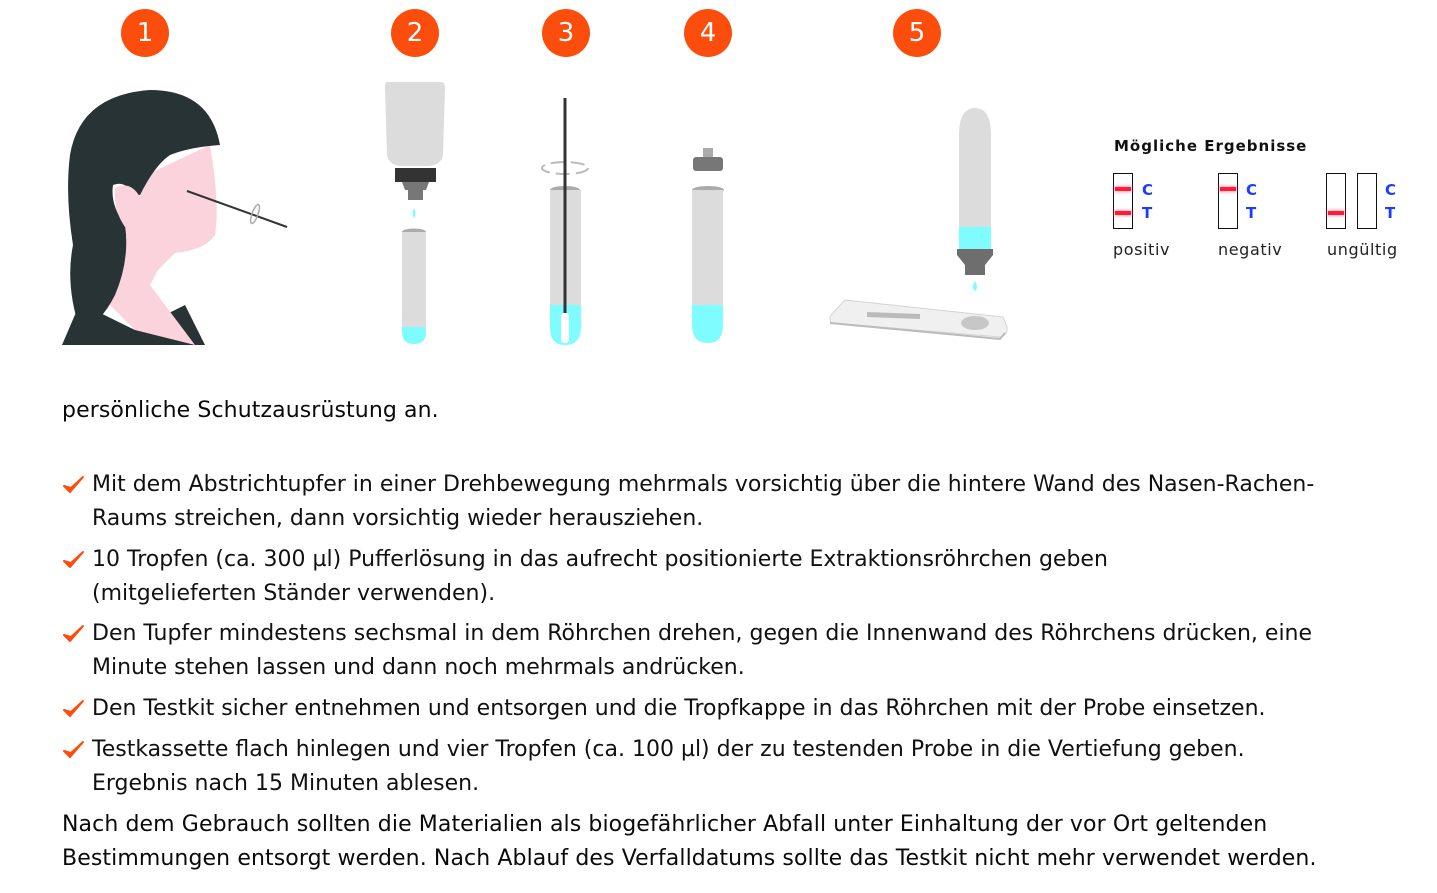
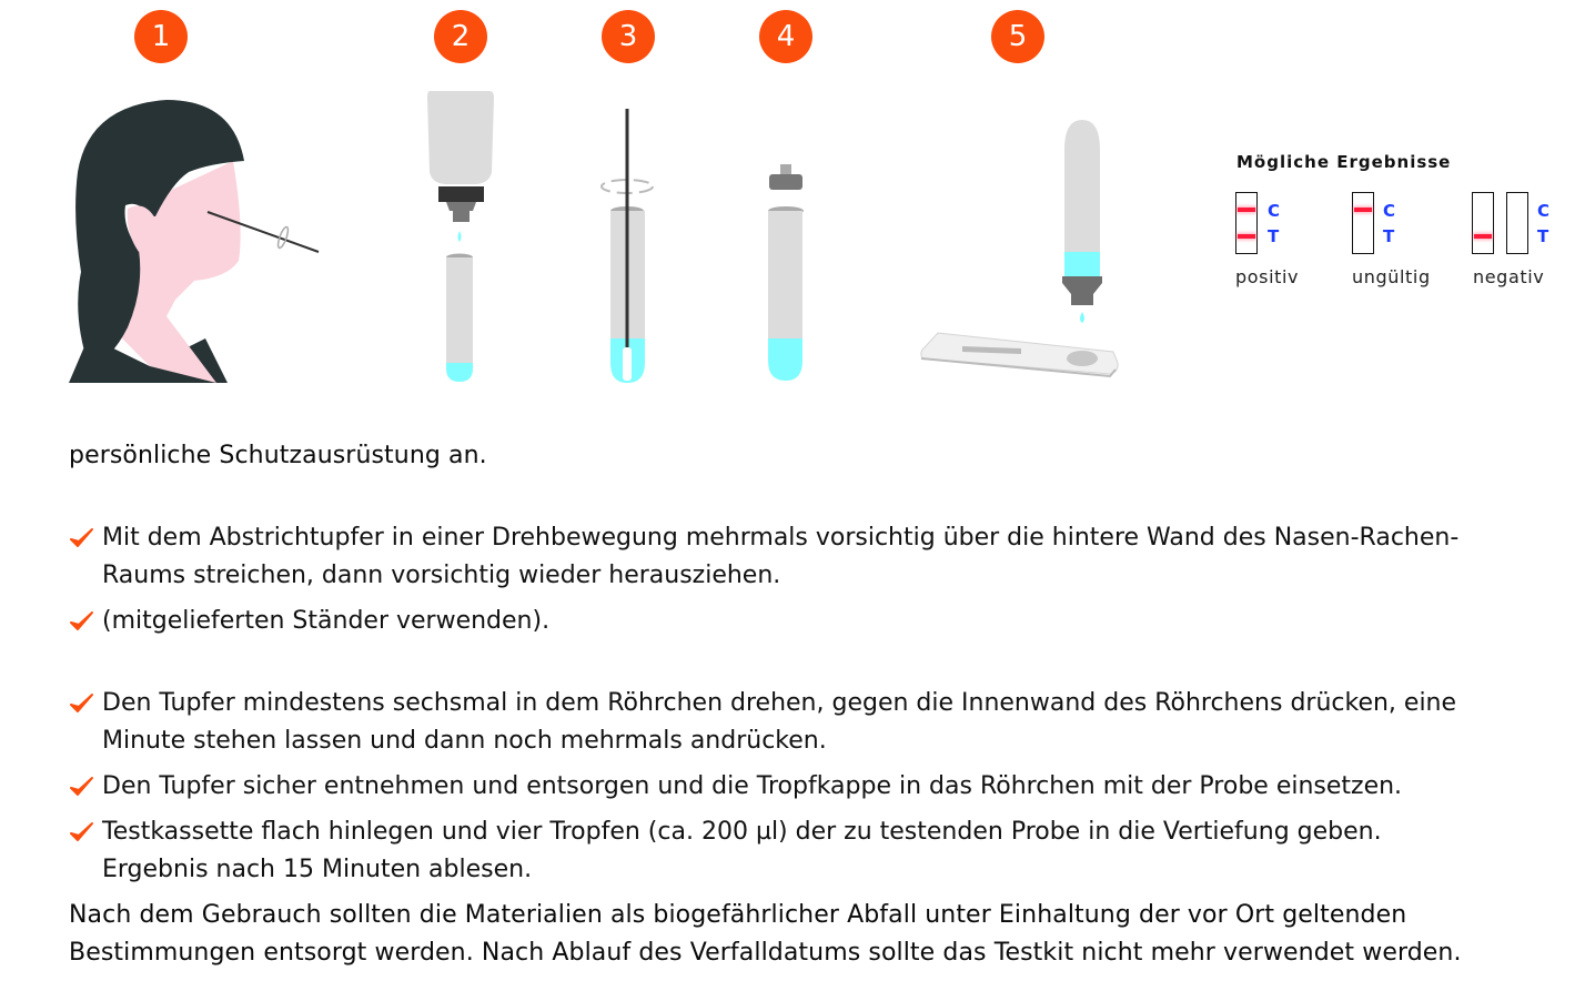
  1
  2
  3
  4
  5
  Mögliche Ergebnisse
  C
  T
  positiv
  C
  T
- negativ
+ ungültig
  C
  T
- ungültig
+ negativ
  persönliche Schutzausrüstung an.
  Mit dem Abstrichtupfer in einer Drehbewegung mehrmals vorsichtig über die hintere Wand des Nasen-Rachen-
  Raums streichen, dann vorsichtig wieder herausziehen.
- 10 Tropfen (ca. 300 µl) Pufferlösung in das aufrecht positionierte Extraktionsröhrchen geben
  (mitgelieferten Ständer verwenden).
  Den Tupfer mindestens sechsmal in dem Röhrchen drehen, gegen die Innenwand des Röhrchens drücken, eine
  Minute stehen lassen und dann noch mehrmals andrücken.
- Den Testkit sicher entnehmen und entsorgen und die Tropfkappe in das Röhrchen mit der Probe einsetzen.
+ Den Tupfer sicher entnehmen und entsorgen und die Tropfkappe in das Röhrchen mit der Probe einsetzen.
- Testkassette flach hinlegen und vier Tropfen (ca. 100 µl) der zu testenden Probe in die Vertiefung geben.
+ Testkassette flach hinlegen und vier Tropfen (ca. 200 µl) der zu testenden Probe in die Vertiefung geben.
  Ergebnis nach 15 Minuten ablesen.
  Nach dem Gebrauch sollten die Materialien als biogefährlicher Abfall unter Einhaltung der vor Ort geltenden
  Bestimmungen entsorgt werden. Nach Ablauf des Verfalldatums sollte das Testkit nicht mehr verwendet werden.
